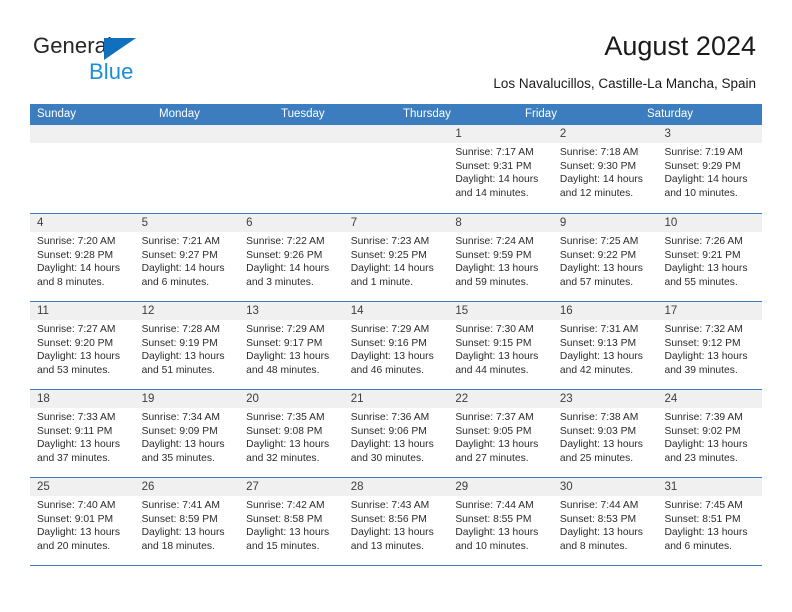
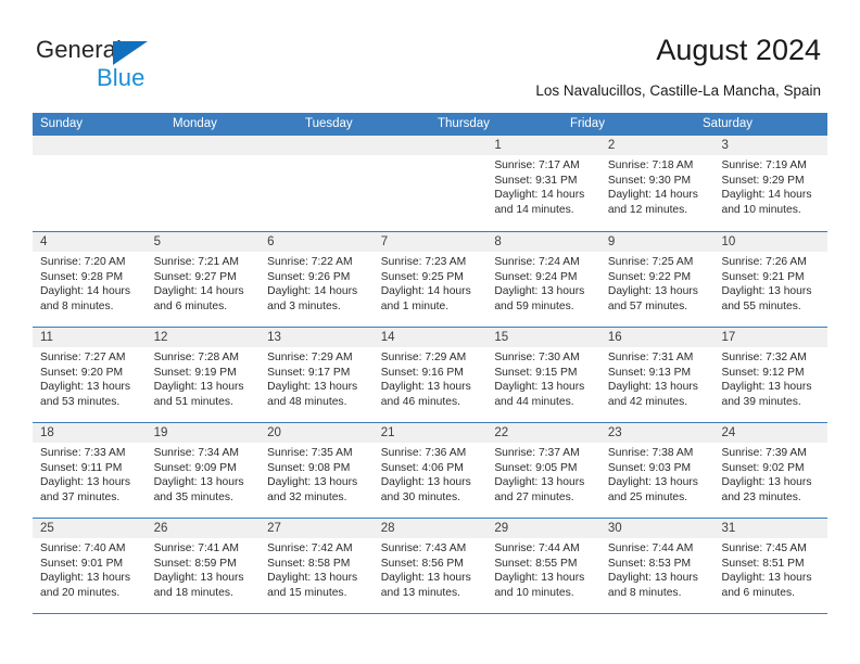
  General
  Blue
  August 2024
  Los Navalucillos, Castille-La Mancha, Spain
  Sunday
  Monday
  Tuesday
  Thursday
  Friday
  Saturday
  1
  Sunrise: 7:17 AM
  Sunset: 9:31 PM
  Daylight: 14 hours
  and 14 minutes.
  2
  Sunrise: 7:18 AM
  Sunset: 9:30 PM
  Daylight: 14 hours
  and 12 minutes.
  3
  Sunrise: 7:19 AM
  Sunset: 9:29 PM
  Daylight: 14 hours
  and 10 minutes.
  4
  Sunrise: 7:20 AM
  Sunset: 9:28 PM
  Daylight: 14 hours
  and 8 minutes.
  5
  Sunrise: 7:21 AM
  Sunset: 9:27 PM
  Daylight: 14 hours
  and 6 minutes.
  6
  Sunrise: 7:22 AM
  Sunset: 9:26 PM
  Daylight: 14 hours
  and 3 minutes.
  7
  Sunrise: 7:23 AM
  Sunset: 9:25 PM
  Daylight: 14 hours
  and 1 minute.
  8
  Sunrise: 7:24 AM
- Sunset: 9:59 PM
+ Sunset: 9:24 PM
  Daylight: 13 hours
  and 59 minutes.
  9
  Sunrise: 7:25 AM
  Sunset: 9:22 PM
  Daylight: 13 hours
  and 57 minutes.
  10
  Sunrise: 7:26 AM
  Sunset: 9:21 PM
  Daylight: 13 hours
  and 55 minutes.
  11
  Sunrise: 7:27 AM
  Sunset: 9:20 PM
  Daylight: 13 hours
  and 53 minutes.
  12
  Sunrise: 7:28 AM
  Sunset: 9:19 PM
  Daylight: 13 hours
  and 51 minutes.
  13
  Sunrise: 7:29 AM
  Sunset: 9:17 PM
  Daylight: 13 hours
  and 48 minutes.
  14
  Sunrise: 7:29 AM
  Sunset: 9:16 PM
  Daylight: 13 hours
  and 46 minutes.
  15
  Sunrise: 7:30 AM
  Sunset: 9:15 PM
  Daylight: 13 hours
  and 44 minutes.
  16
  Sunrise: 7:31 AM
  Sunset: 9:13 PM
  Daylight: 13 hours
  and 42 minutes.
  17
  Sunrise: 7:32 AM
  Sunset: 9:12 PM
  Daylight: 13 hours
  and 39 minutes.
  18
  Sunrise: 7:33 AM
  Sunset: 9:11 PM
  Daylight: 13 hours
  and 37 minutes.
  19
  Sunrise: 7:34 AM
  Sunset: 9:09 PM
  Daylight: 13 hours
  and 35 minutes.
  20
  Sunrise: 7:35 AM
  Sunset: 9:08 PM
  Daylight: 13 hours
  and 32 minutes.
  21
  Sunrise: 7:36 AM
- Sunset: 9:06 PM
+ Sunset: 4:06 PM
  Daylight: 13 hours
  and 30 minutes.
  22
  Sunrise: 7:37 AM
  Sunset: 9:05 PM
  Daylight: 13 hours
  and 27 minutes.
  23
  Sunrise: 7:38 AM
  Sunset: 9:03 PM
  Daylight: 13 hours
  and 25 minutes.
  24
  Sunrise: 7:39 AM
  Sunset: 9:02 PM
  Daylight: 13 hours
  and 23 minutes.
  25
  Sunrise: 7:40 AM
  Sunset: 9:01 PM
  Daylight: 13 hours
  and 20 minutes.
  26
  Sunrise: 7:41 AM
  Sunset: 8:59 PM
  Daylight: 13 hours
  and 18 minutes.
  27
  Sunrise: 7:42 AM
  Sunset: 8:58 PM
  Daylight: 13 hours
  and 15 minutes.
  28
  Sunrise: 7:43 AM
  Sunset: 8:56 PM
  Daylight: 13 hours
  and 13 minutes.
  29
  Sunrise: 7:44 AM
  Sunset: 8:55 PM
  Daylight: 13 hours
  and 10 minutes.
  30
  Sunrise: 7:44 AM
  Sunset: 8:53 PM
  Daylight: 13 hours
  and 8 minutes.
  31
  Sunrise: 7:45 AM
  Sunset: 8:51 PM
  Daylight: 13 hours
  and 6 minutes.
